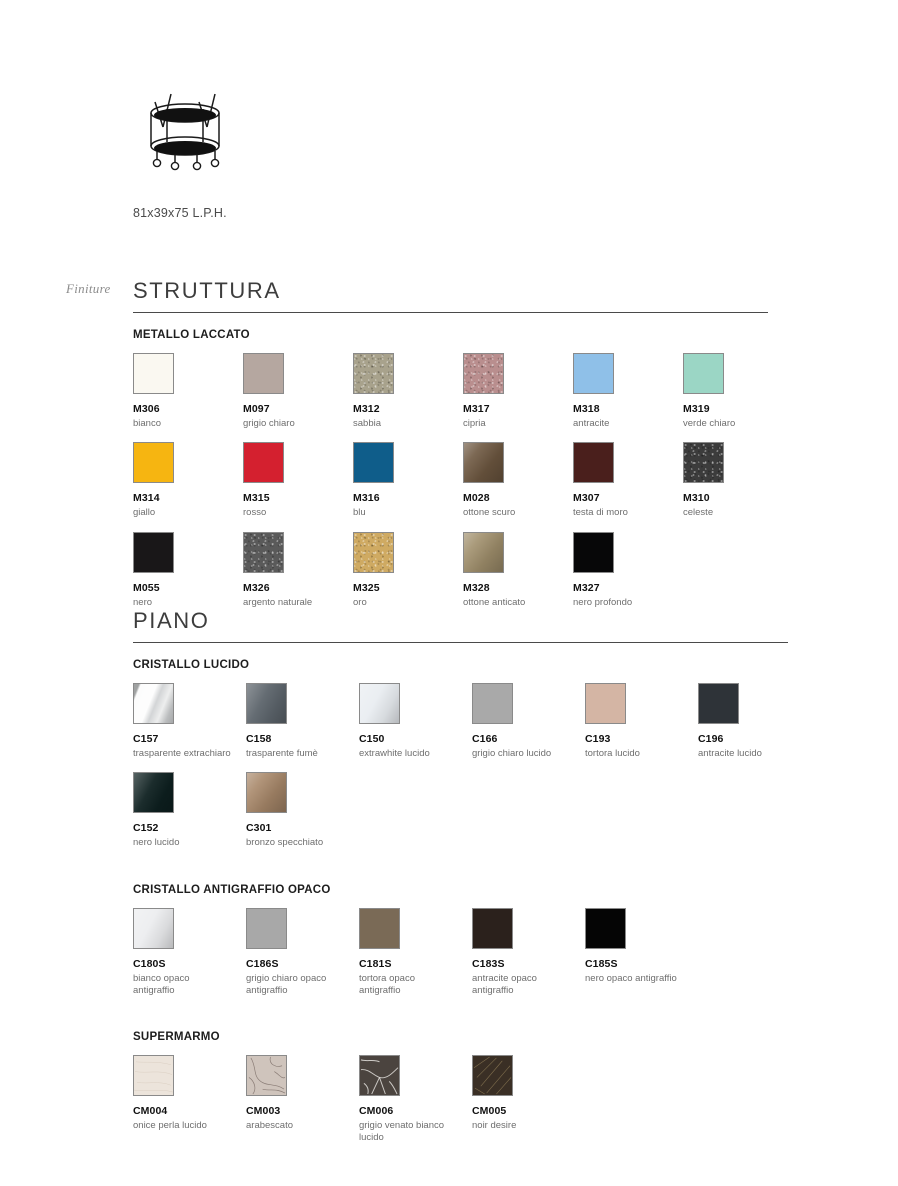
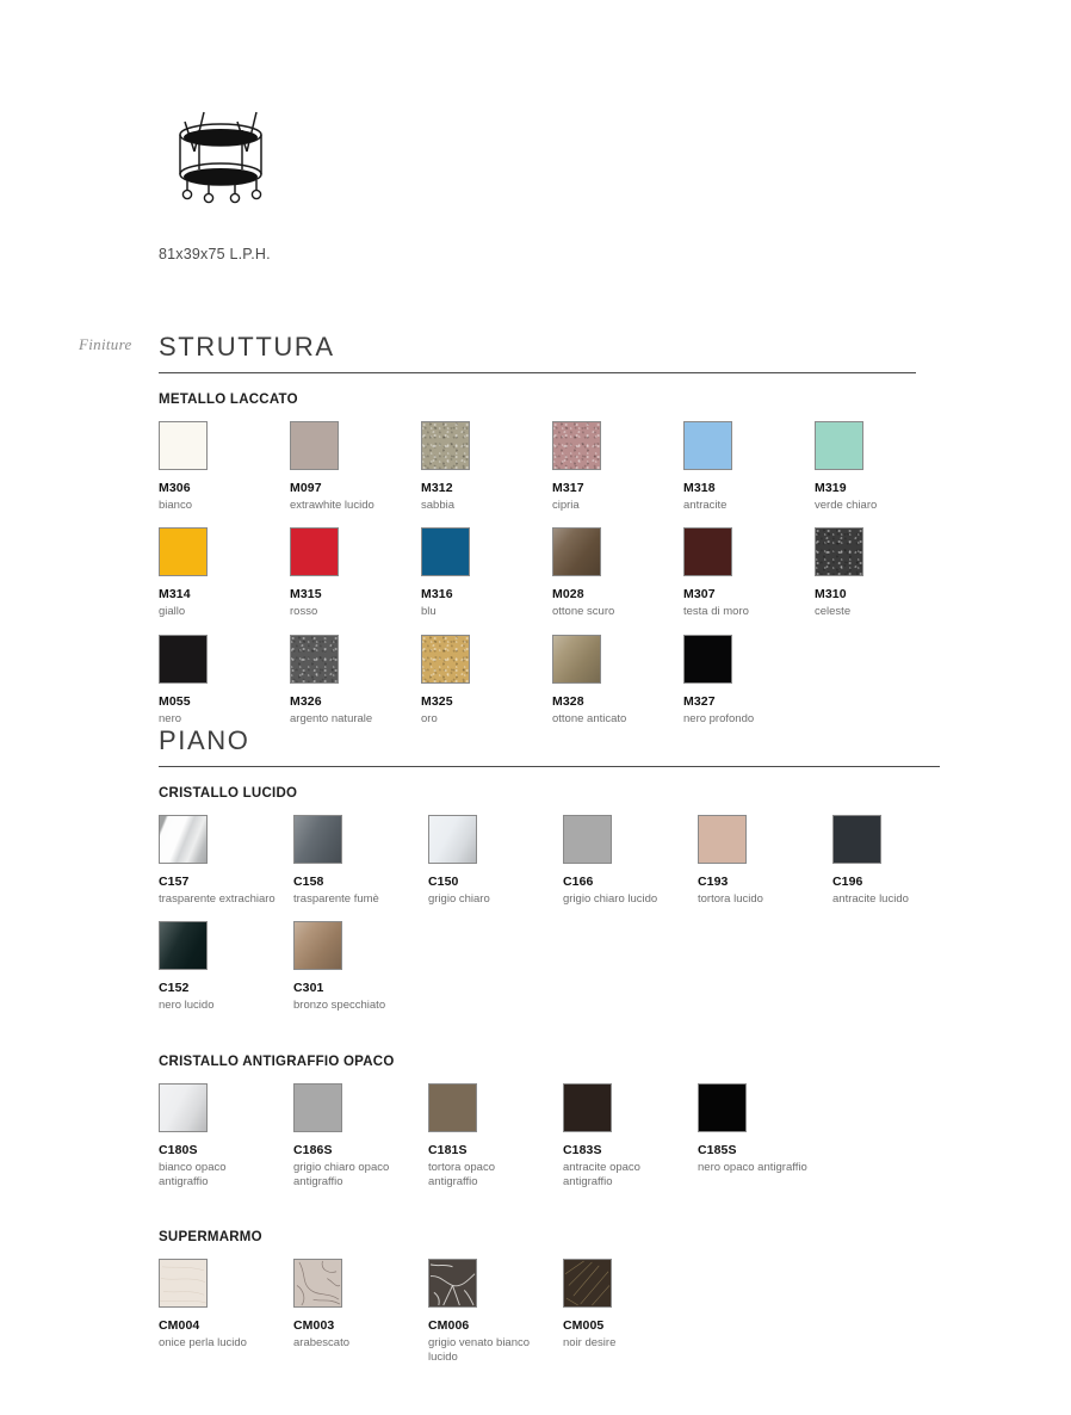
  81x39x75 L.P.H.
  Finiture
  STRUTTURA
  METALLO LACCATO
  M306
  bianco
  M097
- grigio chiaro
+ extrawhite lucido
  M312
  sabbia
  M317
  cipria
  M318
  antracite
  M319
  verde chiaro
  M314
  giallo
  M315
  rosso
  M316
  blu
  M028
  ottone scuro
  M307
  testa di moro
  M310
  celeste
  M055
  nero
  M326
  argento naturale
  M325
  oro
  M328
  ottone anticato
  M327
  nero profondo
  PIANO
  CRISTALLO LUCIDO
  C157
  trasparente extrachiaro
  C158
  trasparente fumè
  C150
- extrawhite lucido
+ grigio chiaro
  C166
  grigio chiaro lucido
  C193
  tortora lucido
  C196
  antracite lucido
  C152
  nero lucido
  C301
  bronzo specchiato
  CRISTALLO ANTIGRAFFIO OPACO
  C180S
  bianco opaco antigraffio
  C186S
  grigio chiaro opaco antigraffio
  C181S
  tortora opaco antigraffio
  C183S
  antracite opaco antigraffio
  C185S
  nero opaco antigraffio
  SUPERMARMO
  CM004
  onice perla lucido
  CM003
  arabescato
  CM006
  grigio venato bianco lucido
  CM005
  noir desire
